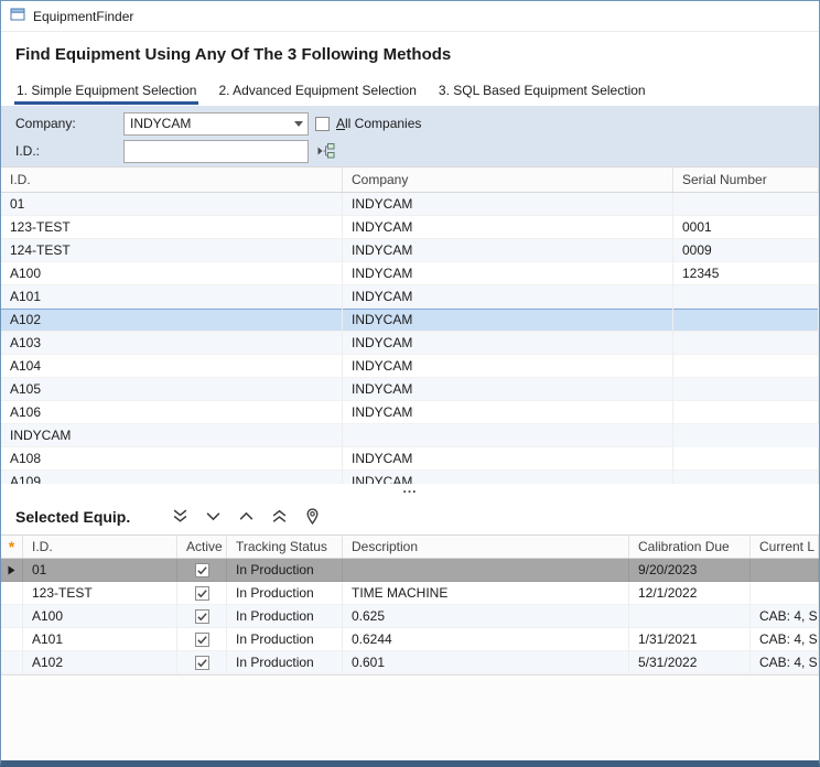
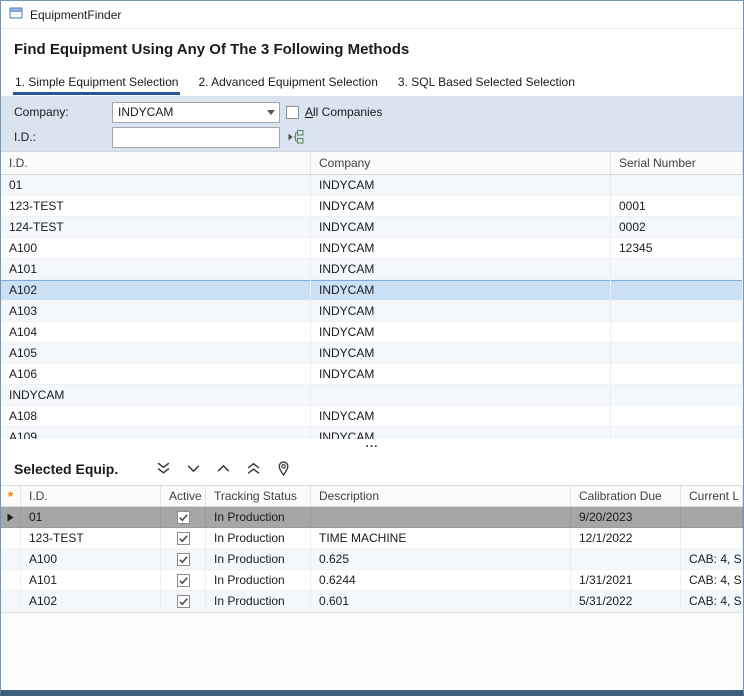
  EquipmentFinder
  Find Equipment Using Any Of The 3 Following Methods
  1. Simple Equipment Selection
  2. Advanced Equipment Selection
- 3. SQL Based Equipment Selection
+ 3. SQL Based Selected Selection
  Company:
  INDYCAM
  All Companies
  I.D.:
  I.D.
  Company
  Serial Number
  01
  INDYCAM
  123-TEST
  INDYCAM
  0001
  124-TEST
  INDYCAM
- 0009
+ 0002
  A100
  INDYCAM
  12345
  A101
  INDYCAM
  A102
  INDYCAM
  A103
  INDYCAM
  A104
  INDYCAM
  A105
  INDYCAM
  A106
  INDYCAM
  INDYCAM
  A108
  INDYCAM
  A109
  INDYCAM
  ...
  Selected Equip.
  *
  I.D.
  Active
  Tracking Status
  Description
  Calibration Due
  Current L
  01
  In Production
  9/20/2023
  123-TEST
  In Production
  TIME MACHINE
  12/1/2022
  A100
  In Production
  0.625
  CAB: 4, S
  A101
  In Production
  0.6244
  1/31/2021
  CAB: 4, S
  A102
  In Production
  0.601
  5/31/2022
  CAB: 4, S
